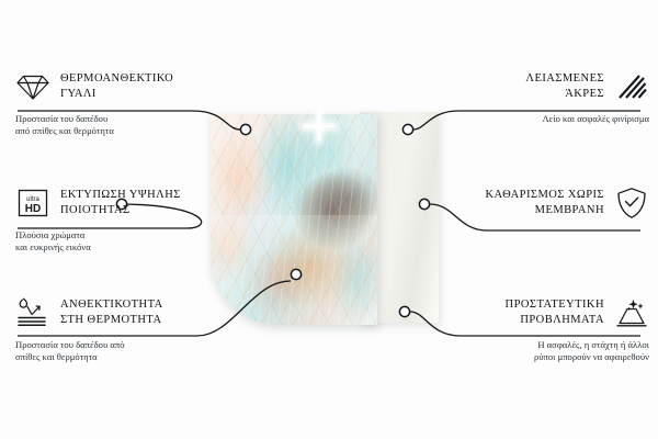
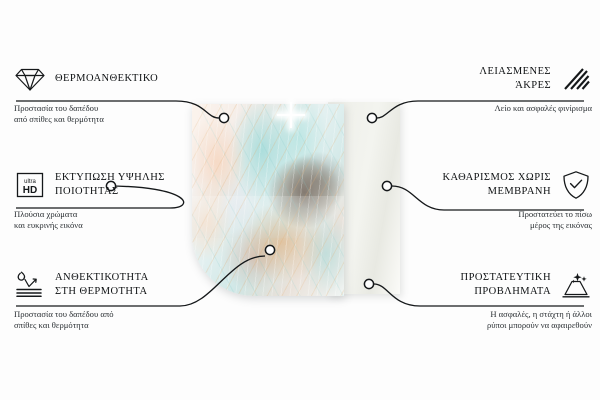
  ΘΕΡΜΟΑΝΘΕΚΤΙΚΟ
- ΓΥΑΛΙ
  Προστασία του δαπέδου
  από σπίθες και θερμότητα
  HD
  ΕΚΤΥΠΩΣΗ ΥΨΗΛΗΣ
  ΠΟΙΟΤΗΤΑΣ
  Πλούσια χρώματα
  και ευκρινής εικόνα
  ΑΝΘΕΚΤΙΚΟΤΗΤΑ
  ΣΤΗ ΘΕΡΜΟΤΗΤΑ
  Προστασία του δαπέδου από
  σπίθες και θερμότητα
  ΛΕΙΑΣΜΕΝΕΣ
  ΆΚΡΕΣ
  Λείο και ασφαλές φινίρισμα
  ΚΑΘΑΡΙΣΜΟΣ ΧΩΡΙΣ
  ΜΕΜΒΡΑΝΗ
+ Προστατεύει το πίσω
+ μέρος της εικόνας
  ΠΡΟΣΤΑΤΕΥΤΙΚΗ
  ΠΡΟΒΛΗΜΑΤΑ
  Η ασφαλές, η στάχτη ή άλλοι
  ρύποι μπορούν να αφαιρεθούν
